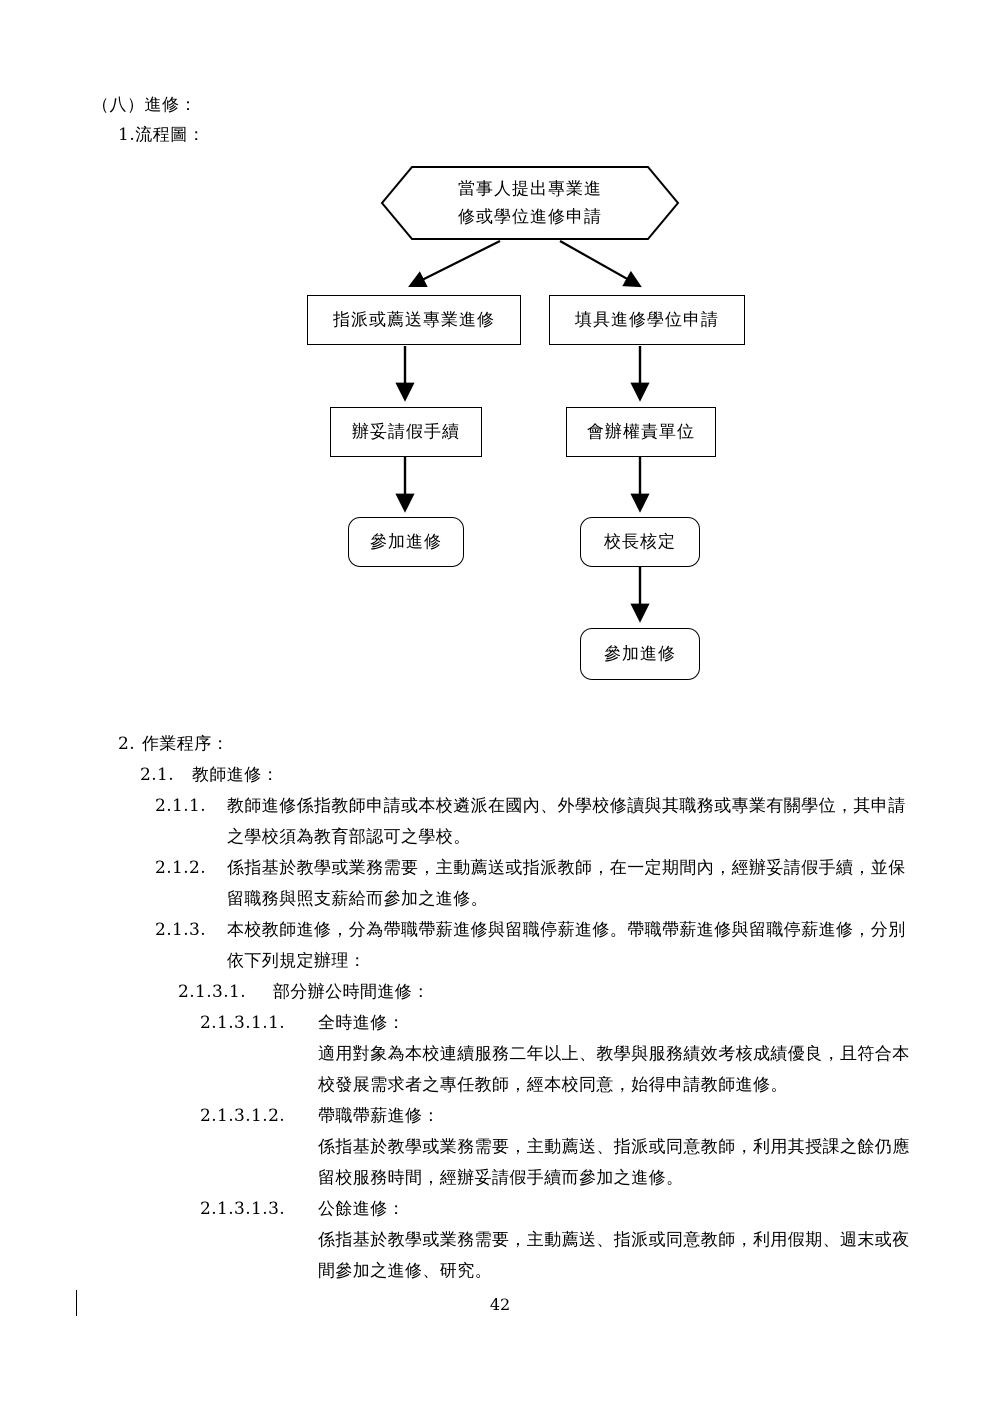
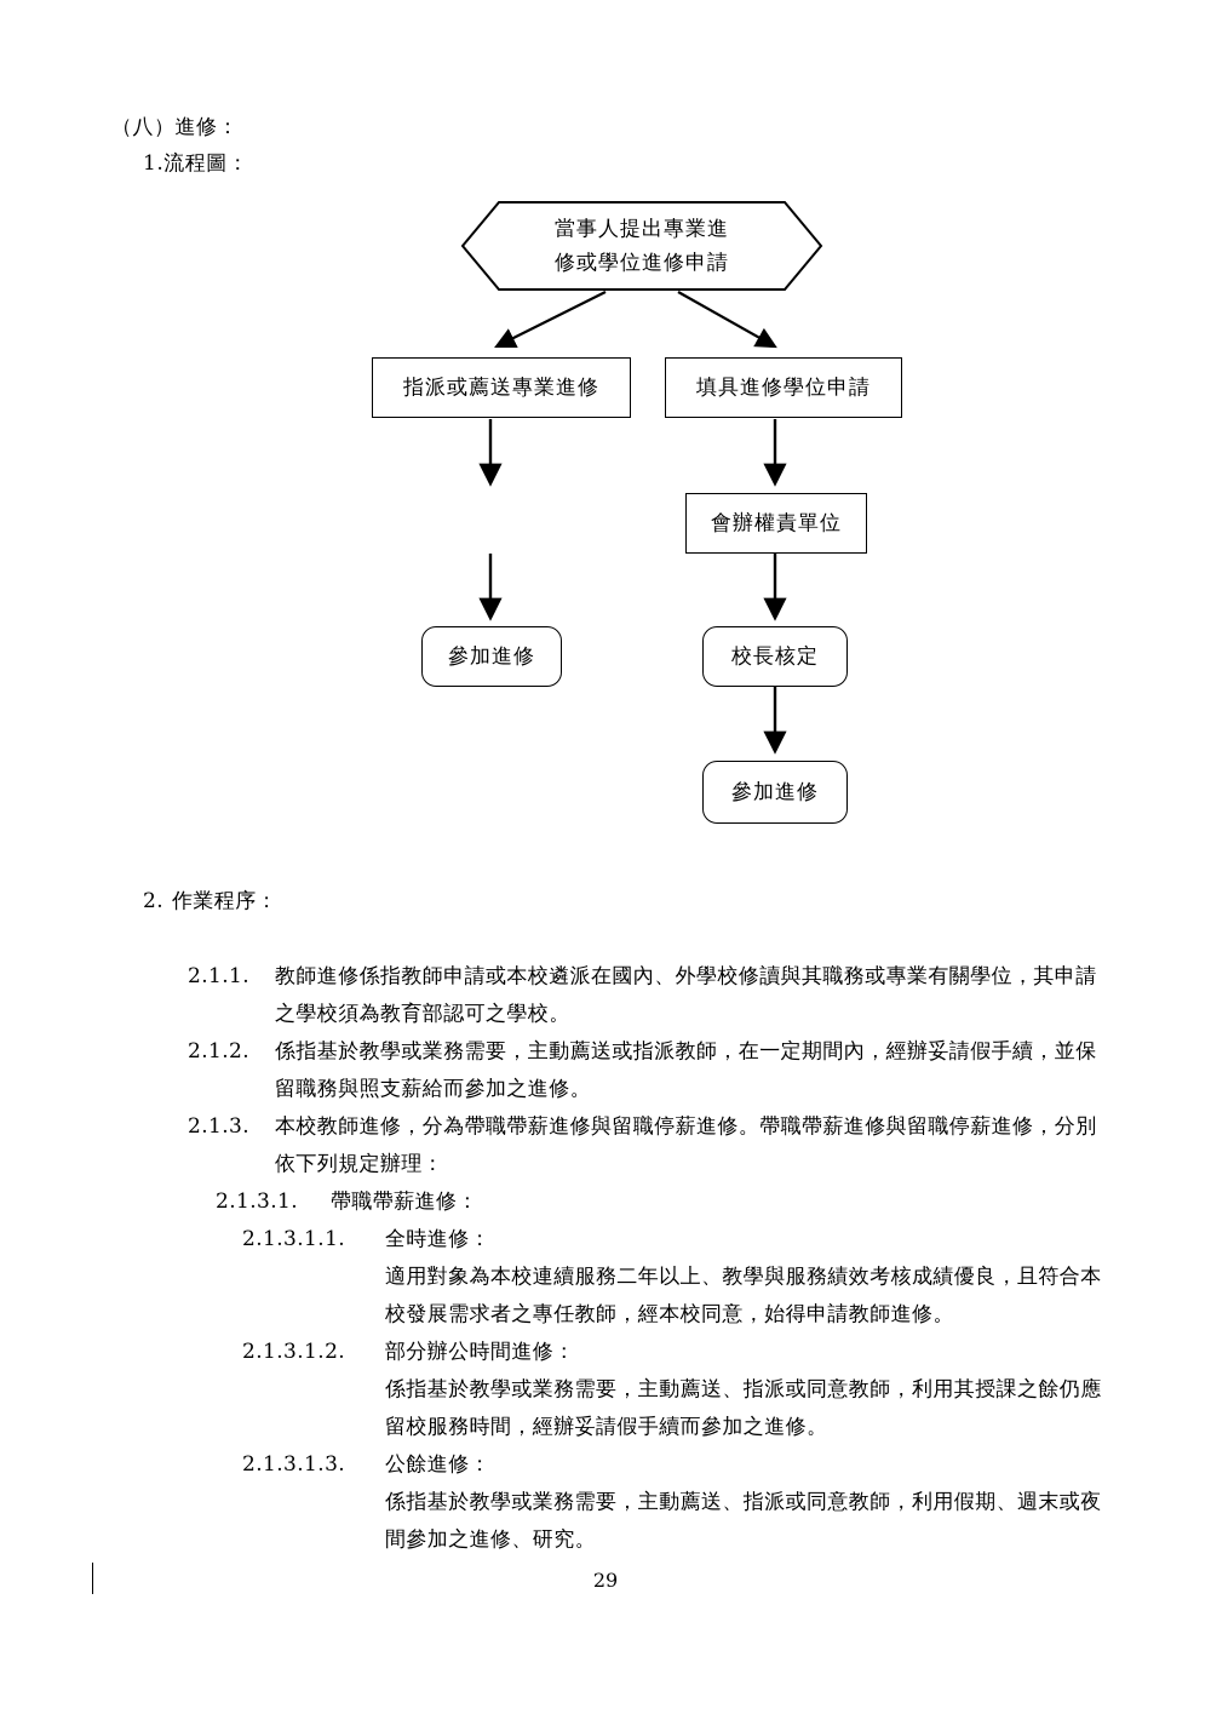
  （八）進修：
  1.流程圖：
  當事人提出專業進
  修或學位進修申請
  指派或薦送專業進修
- 辦妥請假手續
  參加進修
  填具進修學位申請
  會辦權責單位
  校長核定
  參加進修
  2.
  作業程序：
- 2.1.
- 教師進修：
  2.1.1.
  教師進修係指教師申請或本校遴派在國內、外學校修讀與其職務或專業有關學位，其申請之學校須為教育部認可之學校。
  2.1.2.
  係指基於教學或業務需要，主動薦送或指派教師，在一定期間內，經辦妥請假手續，並保留職務與照支薪給而參加之進修。
  2.1.3.
  本校教師進修，分為帶職帶薪進修與留職停薪進修。帶職帶薪進修與留職停薪進修，分別依下列規定辦理：
  2.1.3.1.
- 部分辦公時間進修：
+ 帶職帶薪進修：
  2.1.3.1.1.
  全時進修：
  適用對象為本校連續服務二年以上、教學與服務績效考核成績優良，且符合本校發展需求者之專任教師，經本校同意，始得申請教師進修。
  2.1.3.1.2.
- 帶職帶薪進修：
+ 部分辦公時間進修：
  係指基於教學或業務需要，主動薦送、指派或同意教師，利用其授課之餘仍應留校服務時間，經辦妥請假手續而參加之進修。
  2.1.3.1.3.
  公餘進修：
  係指基於教學或業務需要，主動薦送、指派或同意教師，利用假期、週末或夜間參加之進修、研究。
- 42
+ 29
